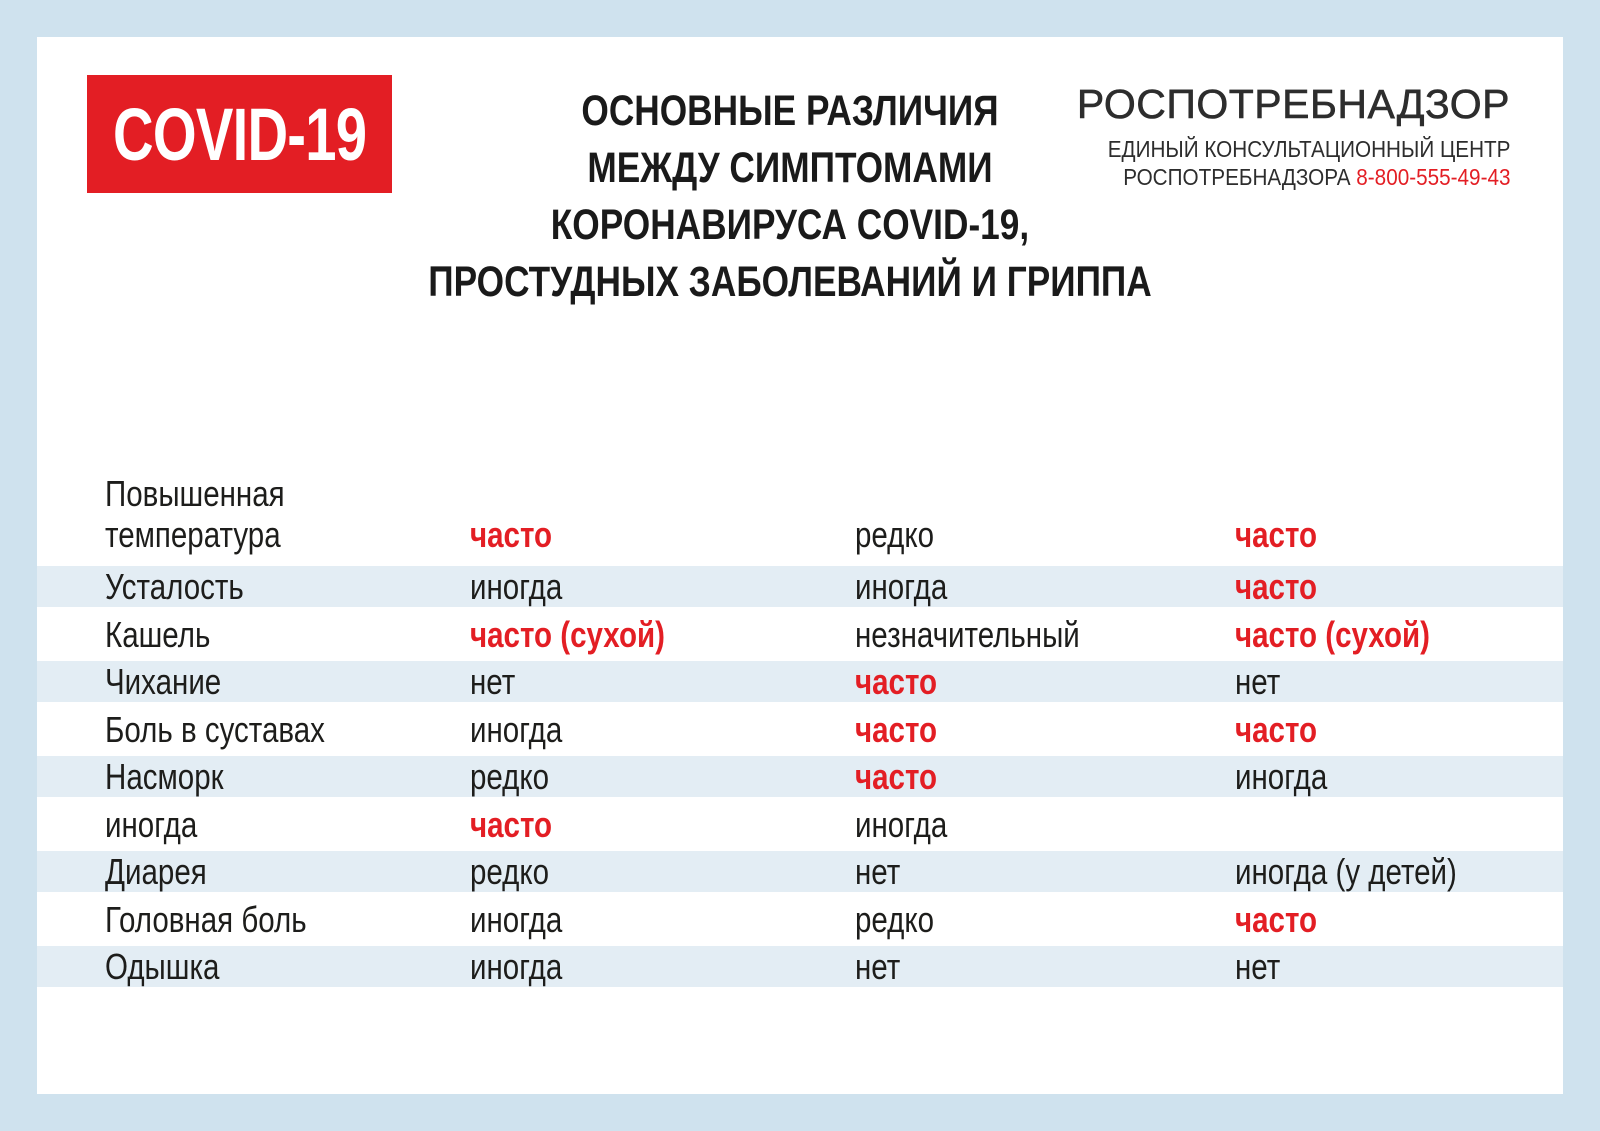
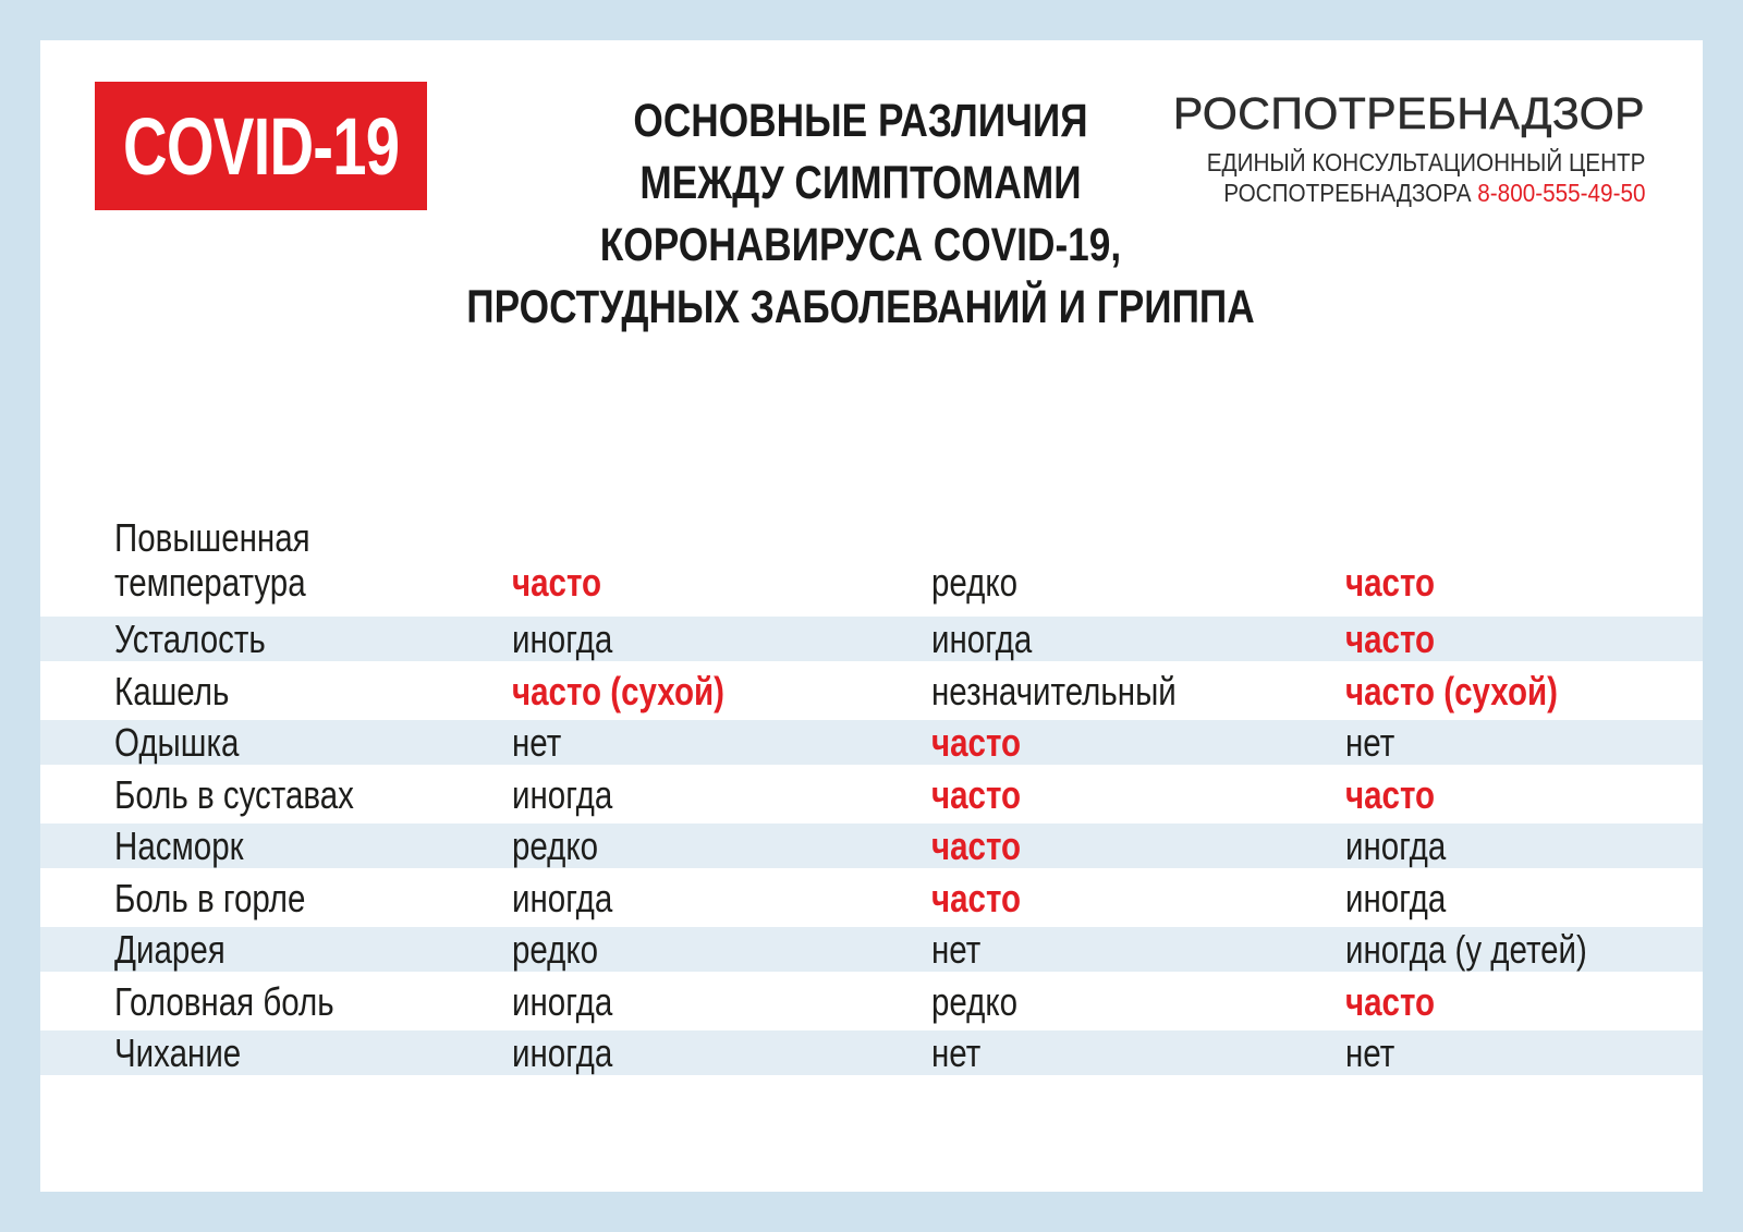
  COVID-19
  ОСНОВНЫЕ РАЗЛИЧИЯ
  МЕЖДУ СИМПТОМАМИ
  КОРОНАВИРУСА COVID-19,
  ПРОСТУДНЫХ ЗАБОЛЕВАНИЙ И ГРИППА
  РОСПОТРЕБНАДЗОР
  ЕДИНЫЙ КОНСУЛЬТАЦИОННЫЙ ЦЕНТР
- РОСПОТРЕБНАДЗОРА 8-800-555-49-43
+ РОСПОТРЕБНАДЗОРА 8-800-555-49-50
  Повышенная температура
  часто
  редко
  часто
  Усталость
  иногда
  иногда
  часто
  Кашель
  часто (сухой)
  незначительный
  часто (сухой)
- Чихание
+ Одышка
  нет
  часто
  нет
  Боль в суставах
  иногда
  часто
  часто
  Насморк
  редко
  часто
  иногда
+ Боль в горле
  иногда
  часто
  иногда
  Диарея
  редко
  нет
  иногда (у детей)
  Головная боль
  иногда
  редко
  часто
- Одышка
+ Чихание
  иногда
  нет
  нет
